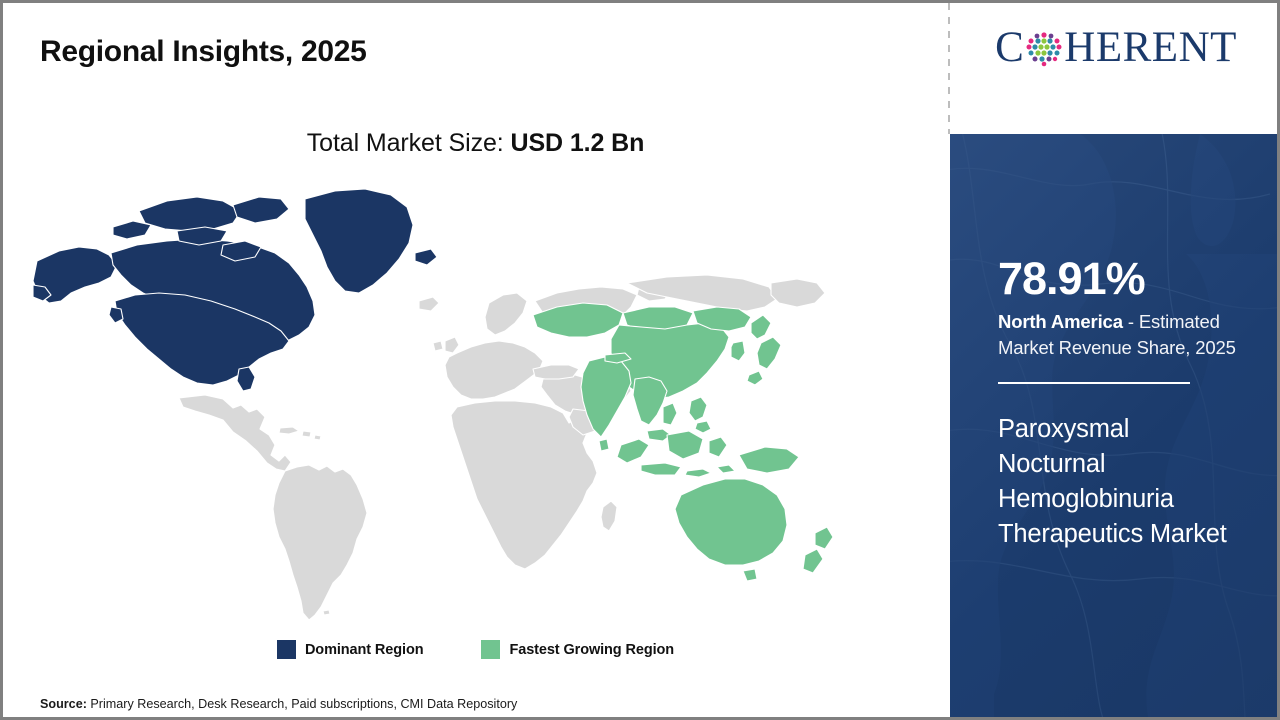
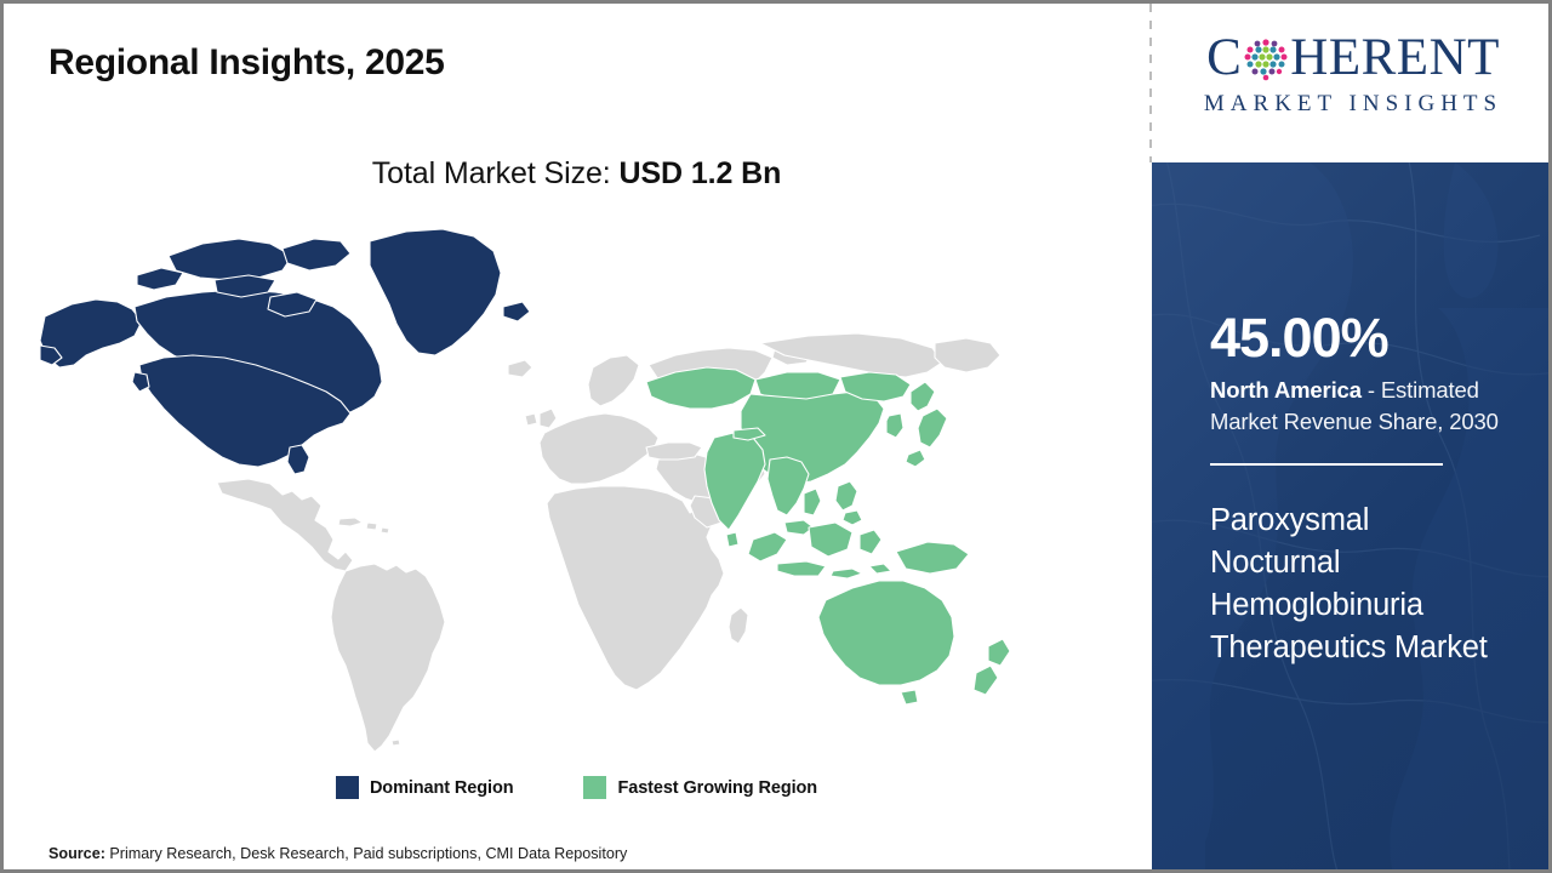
  Regional Insights, 2025
  Total Market Size: USD 1.2 Bn
  Dominant Region
  Fastest Growing Region
  Source: Primary Research, Desk Research, Paid subscriptions, CMI Data Repository
  C
  HERENT
+ MARKET INSIGHTS
- 78.91%
+ 45.00%
- North America - Estimated Market Revenue Share, 2025
+ North America - Estimated Market Revenue Share, 2030
  Paroxysmal Nocturnal Hemoglobinuria Therapeutics Market
